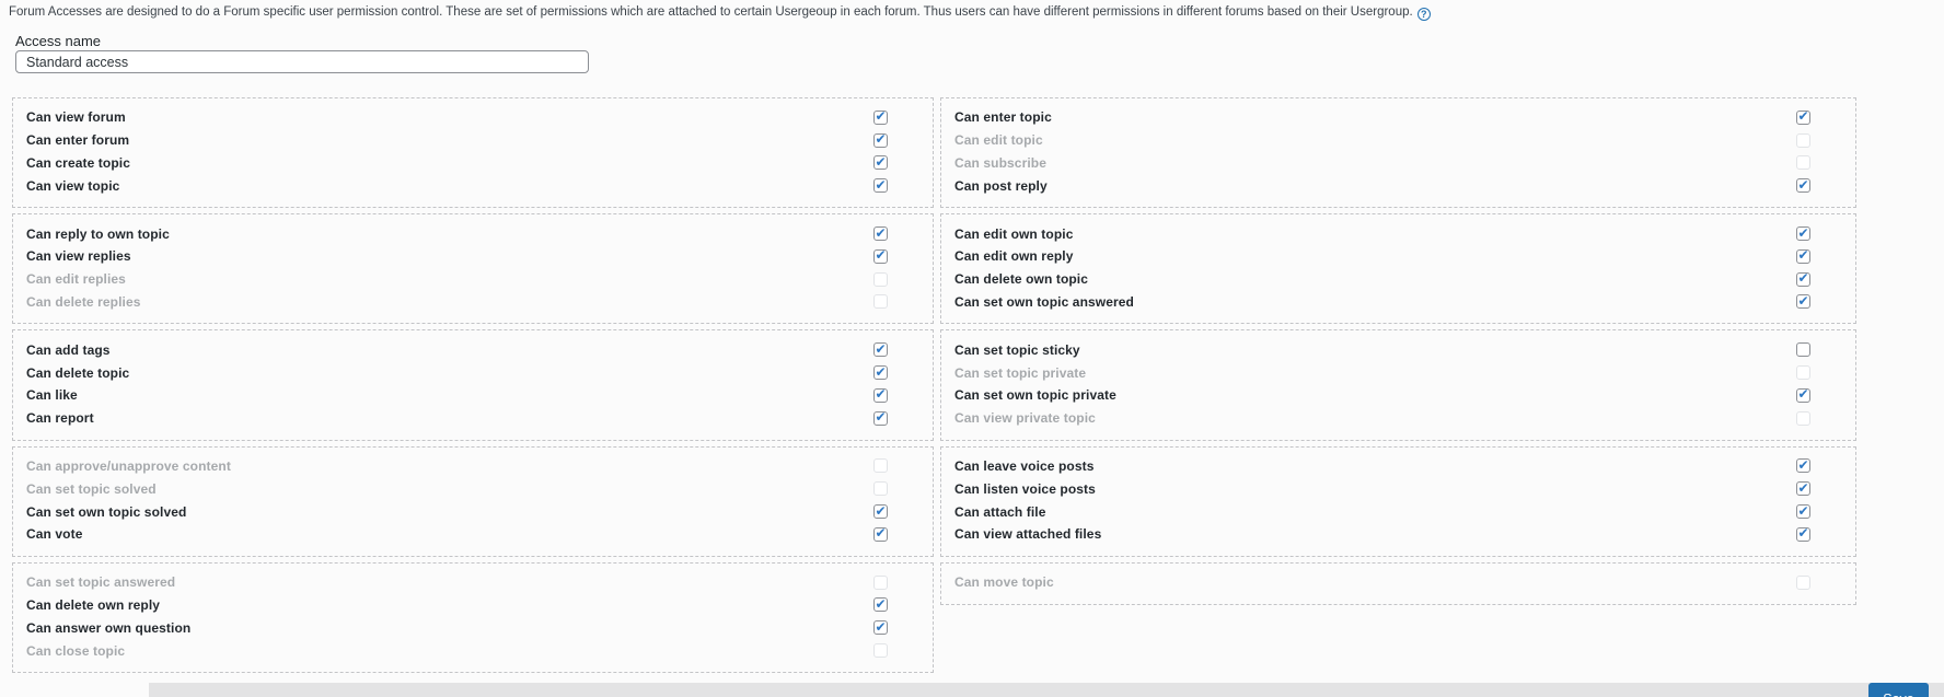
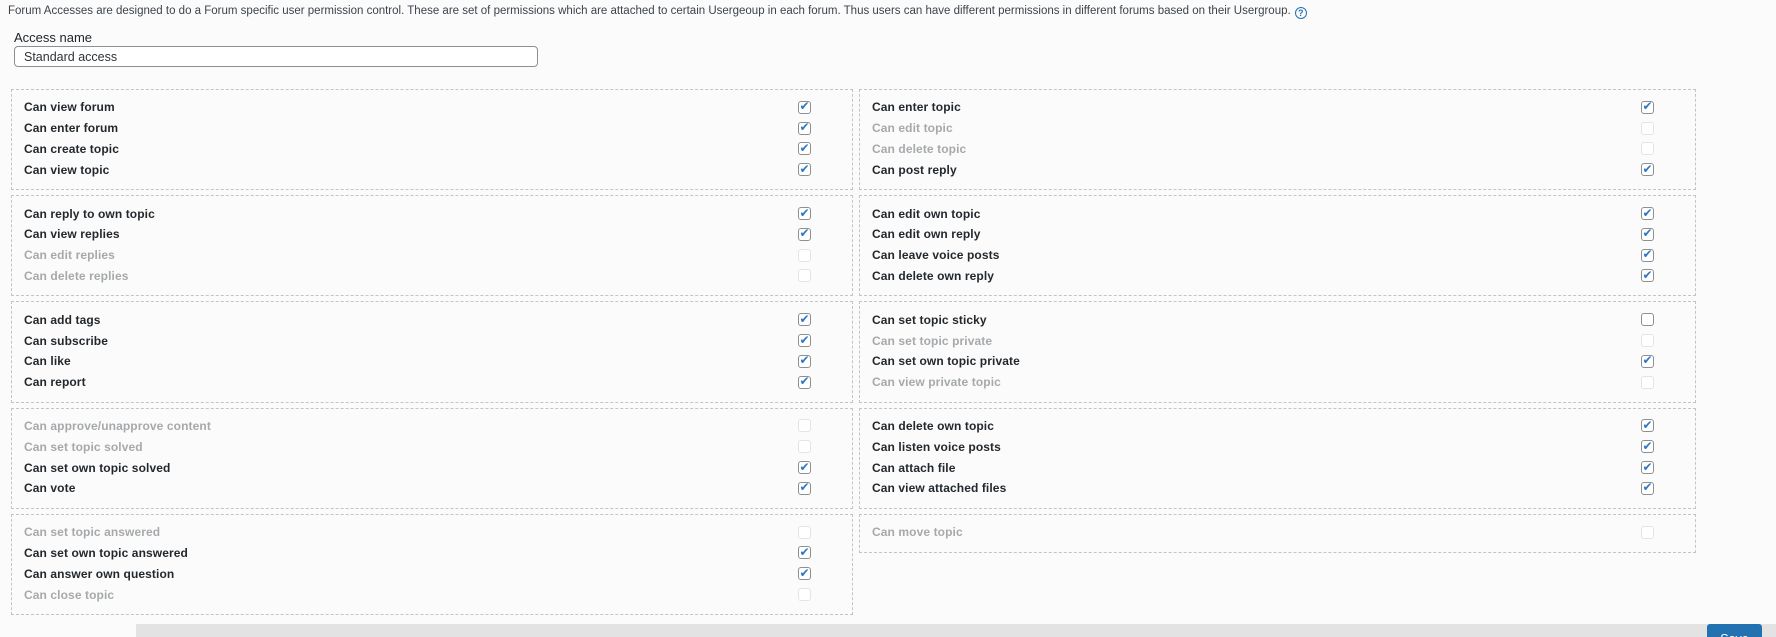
  Forum Accesses are designed to do a Forum specific user permission control. These are set of permissions which are attached to certain Usergeoup in each forum. Thus users can have different permissions in different forums based on their Usergroup. ?
  Access name
  Standard access
  Can view forum
  Can enter forum
  Can create topic
  Can view topic
  Can enter topic
  Can edit topic
- Can subscribe
+ Can delete topic
  Can post reply
  Can reply to own topic
  Can view replies
  Can edit replies
  Can delete replies
  Can edit own topic
  Can edit own reply
- Can delete own topic
+ Can leave voice posts
- Can set own topic answered
+ Can delete own reply
  Can add tags
- Can delete topic
+ Can subscribe
  Can like
  Can report
  Can set topic sticky
  Can set topic private
  Can set own topic private
  Can view private topic
  Can approve/unapprove content
  Can set topic solved
  Can set own topic solved
  Can vote
- Can leave voice posts
+ Can delete own topic
  Can listen voice posts
  Can attach file
  Can view attached files
  Can set topic answered
- Can delete own reply
+ Can set own topic answered
  Can answer own question
  Can close topic
  Can move topic
